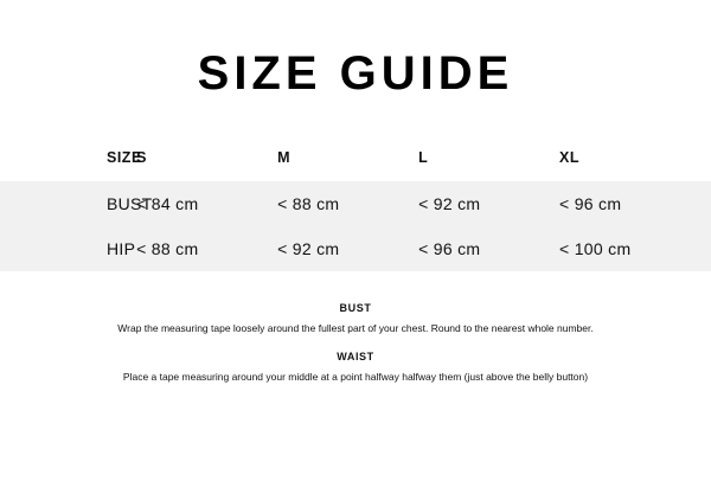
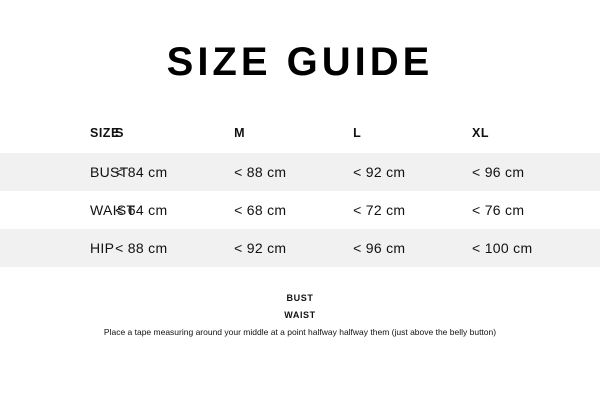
  SIZE GUIDE
  SIZE	S	M	L	XL
  BUST	< 84 cm	< 88 cm	< 92 cm	< 96 cm
+ WAIST	< 64 cm	< 68 cm	< 72 cm	< 76 cm
  HIP	< 88 cm	< 92 cm	< 96 cm	< 100 cm
  BUST
- Wrap the measuring tape loosely around the fullest part of your chest. Round to the nearest whole number.
  WAIST
  Place a tape measuring around your middle at a point halfway halfway them (just above the belly button)
